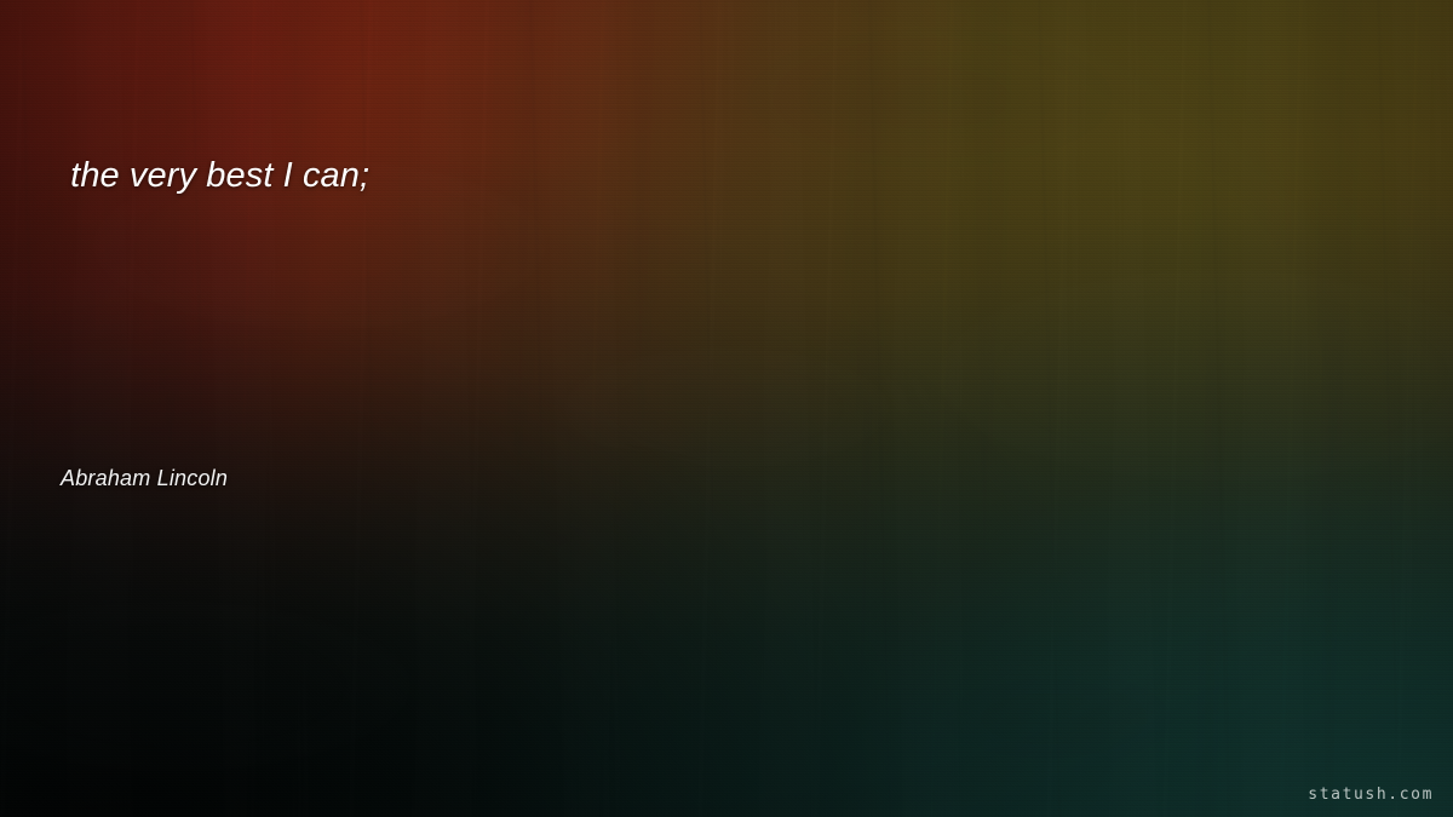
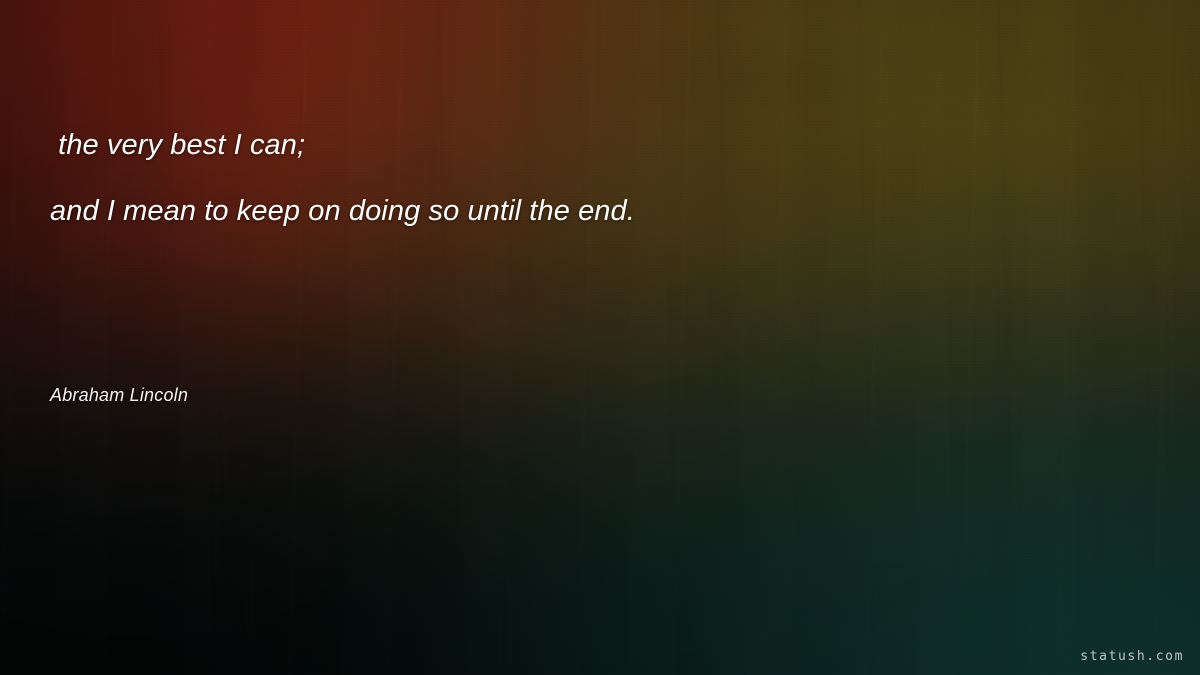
  the very best I can;
+ and I mean to keep on doing so until the end.
  Abraham Lincoln
  statush.com
